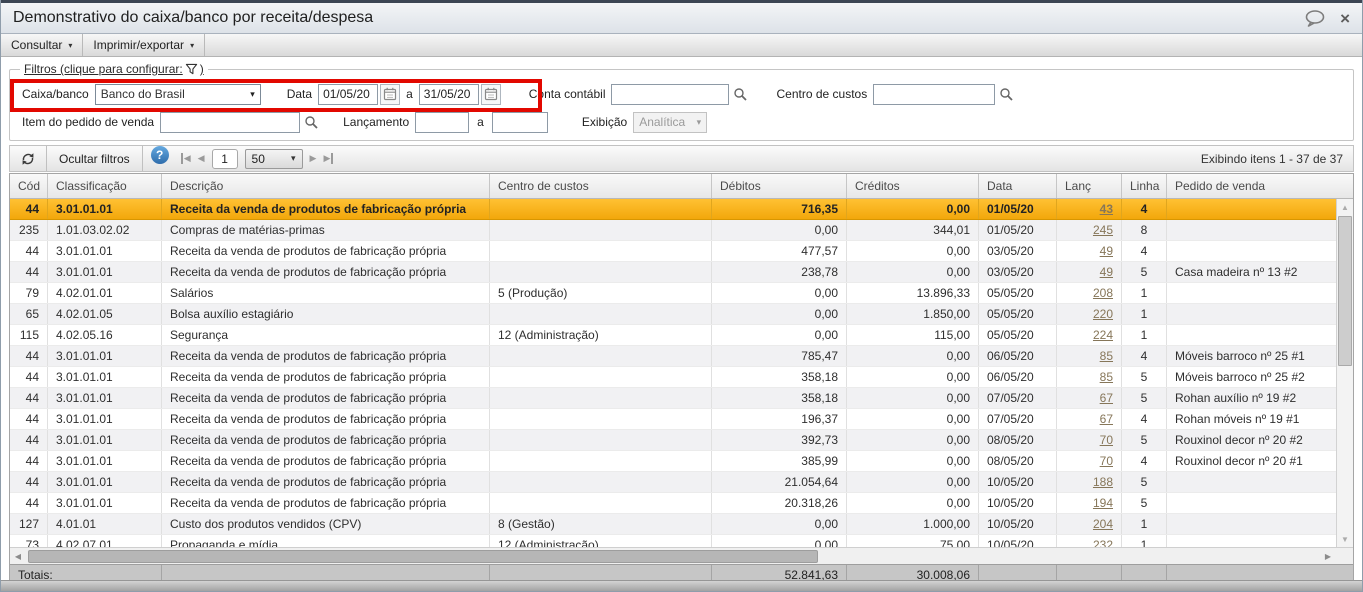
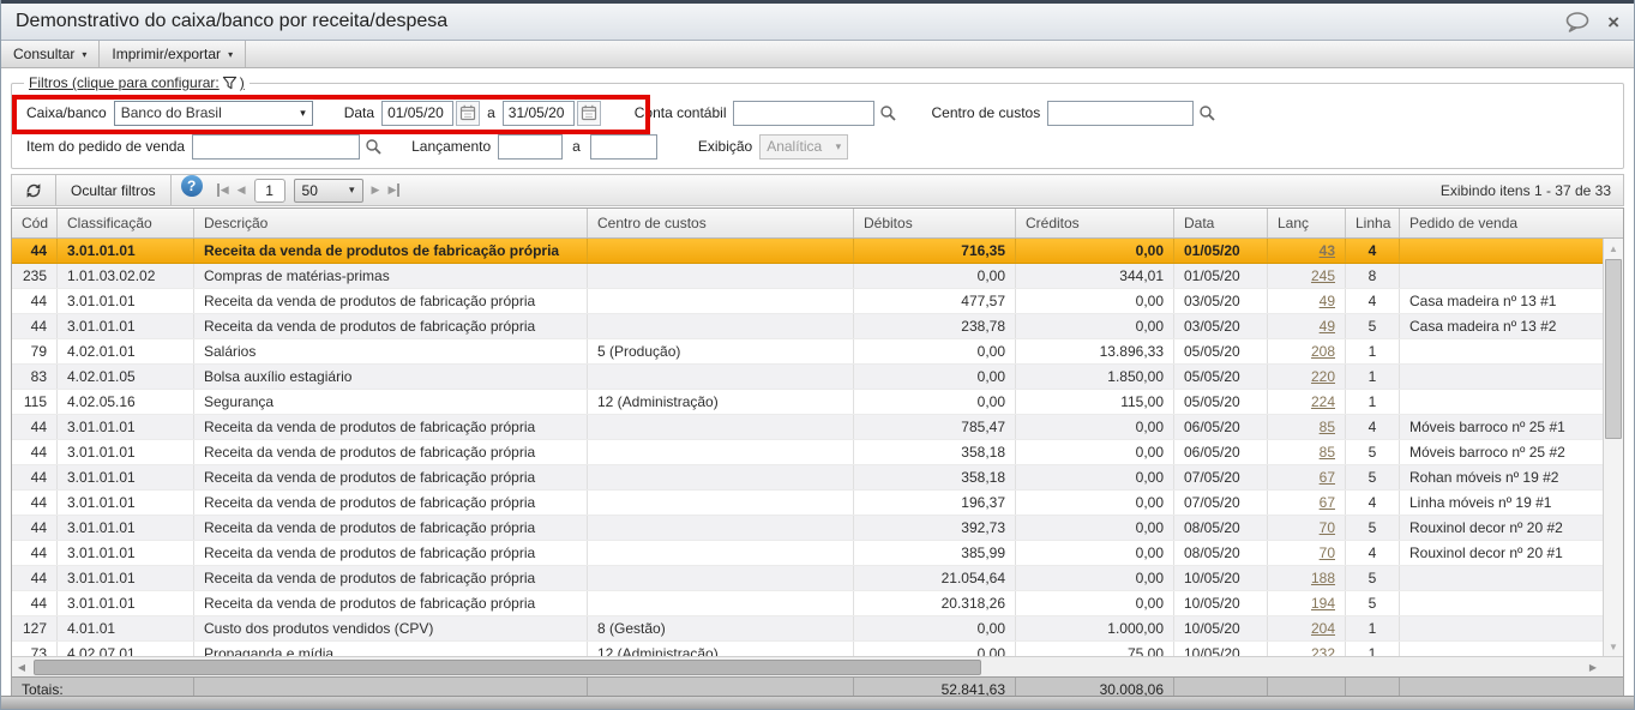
  Demonstrativo do caixa/banco por receita/despesa
  ×
  Consultar
  ▾
  Imprimir/exportar
  ▾
  Filtros (clique para configurar:
  )
  Caixa/banco
  Banco do Brasil
  ▾
  Data
  01/05/20
  a
  31/05/20
  Conta contábil
  Centro de custos
  Item do pedido de venda
  Lançamento
  a
  Exibição
  Analítica
  ▾
  Ocultar filtros
  ?
  ◀
  ◀
  1
  50
  ▾
  ▶
  ▶
- Exibindo itens 1 - 37 de 37
+ Exibindo itens 1 - 37 de 33
  Cód
  Classificação
  Descrição
  Centro de custos
  Débitos
  Créditos
  Data
  Lanç
  Linha
  Pedido de venda
  44
  3.01.01.01
  Receita da venda de produtos de fabricação própria
  716,35
  0,00
  01/05/20
  43
  4
  235
  1.01.03.02.02
  Compras de matérias-primas
  0,00
  344,01
  01/05/20
  245
  8
  44
  3.01.01.01
  Receita da venda de produtos de fabricação própria
  477,57
  0,00
  03/05/20
  49
  4
+ Casa madeira nº 13 #1
  44
  3.01.01.01
  Receita da venda de produtos de fabricação própria
  238,78
  0,00
  03/05/20
  49
  5
  Casa madeira nº 13 #2
  79
  4.02.01.01
  Salários
  5 (Produção)
  0,00
  13.896,33
  05/05/20
  208
  1
- 65
+ 83
  4.02.01.05
  Bolsa auxílio estagiário
  0,00
  1.850,00
  05/05/20
  220
  1
  115
  4.02.05.16
  Segurança
  12 (Administração)
  0,00
  115,00
  05/05/20
  224
  1
  44
  3.01.01.01
  Receita da venda de produtos de fabricação própria
  785,47
  0,00
  06/05/20
  85
  4
  Móveis barroco nº 25 #1
  44
  3.01.01.01
  Receita da venda de produtos de fabricação própria
  358,18
  0,00
  06/05/20
  85
  5
  Móveis barroco nº 25 #2
  44
  3.01.01.01
  Receita da venda de produtos de fabricação própria
  358,18
  0,00
  07/05/20
  67
  5
- Rohan auxílio nº 19 #2
+ Rohan móveis nº 19 #2
  44
  3.01.01.01
  Receita da venda de produtos de fabricação própria
  196,37
  0,00
  07/05/20
  67
  4
- Rohan móveis nº 19 #1
+ Linha móveis nº 19 #1
  44
  3.01.01.01
  Receita da venda de produtos de fabricação própria
  392,73
  0,00
  08/05/20
  70
  5
  Rouxinol decor nº 20 #2
  44
  3.01.01.01
  Receita da venda de produtos de fabricação própria
  385,99
  0,00
  08/05/20
  70
  4
  Rouxinol decor nº 20 #1
  44
  3.01.01.01
  Receita da venda de produtos de fabricação própria
  21.054,64
  0,00
  10/05/20
  188
  5
  44
  3.01.01.01
  Receita da venda de produtos de fabricação própria
  20.318,26
  0,00
  10/05/20
  194
  5
  127
  4.01.01
  Custo dos produtos vendidos (CPV)
  8 (Gestão)
  0,00
  1.000,00
  10/05/20
  204
  1
  73
  4.02.07.01
  Propaganda e mídia
  12 (Administração)
  0,00
  75,00
  10/05/20
  232
  1
  ▲
  ▼
  ◀
  ▶
  Totais:
  52.841,63
  30.008,06
